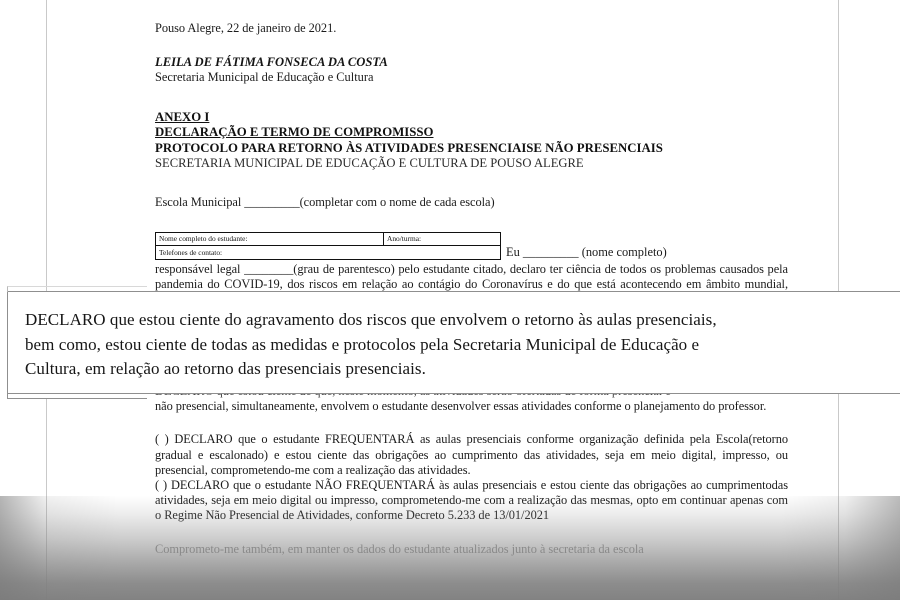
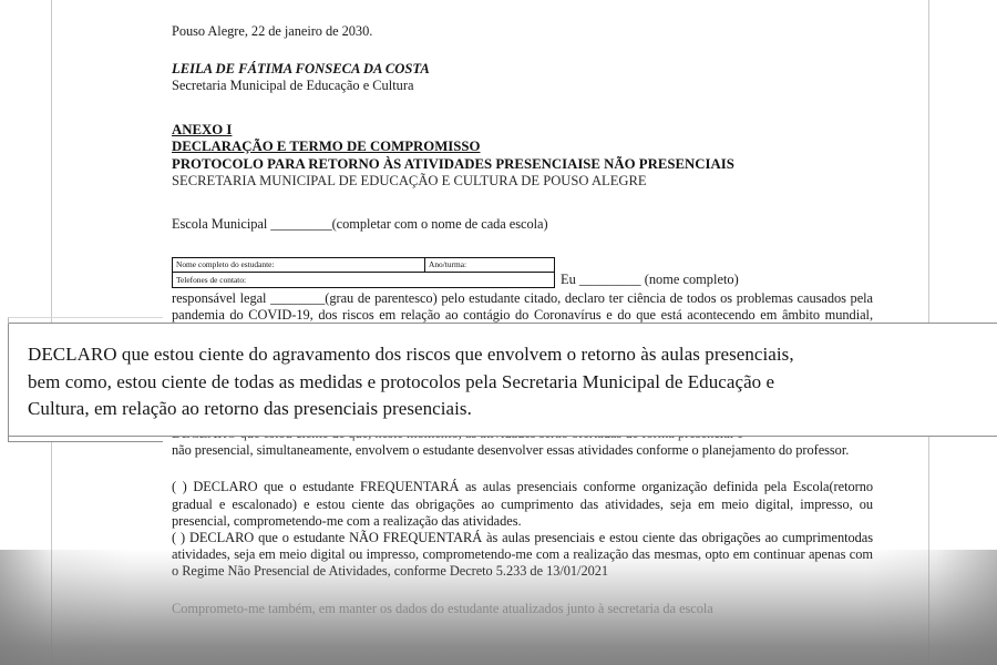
- Pouso Alegre, 22 de janeiro de 2021.
+ Pouso Alegre, 22 de janeiro de 2030.
  LEILA DE FÁTIMA FONSECA DA COSTA
  Secretaria Municipal de Educação e Cultura
  ANEXO I
  DECLARAÇÃO E TERMO DE COMPROMISSO
  PROTOCOLO PARA RETORNO ÀS ATIVIDADES PRESENCIAISE NÃO PRESENCIAIS
  SECRETARIA MUNICIPAL DE EDUCAÇÃO E CULTURA DE POUSO ALEGRE
  Escola Municipal _________(completar com o nome de cada escola)
  Nome completo do estudante:	Ano/turma:
  Telefones de contato:
  Eu _________ (nome completo)
  responsável legal ________(grau de parentesco) pelo estudante citado, declaro ter ciência de todos os problemas causados pela pandemia do COVID-19, dos riscos em relação ao contágio do Coronavírus e do que está acontecendo em âmbito mundial,
  não presencial, simultaneamente, envolvem o estudante desenvolver essas atividades conforme o planejamento do professor.
  ( ) DECLARO que o estudante FREQUENTARÁ as aulas presenciais conforme organização definida pela Escola(retorno gradual e escalonado) e estou ciente das obrigações ao cumprimento das atividades, seja em meio digital, impresso, ou presencial, comprometendo-me com a realização das atividades.
  DECLARO que estou ciente do agravamento dos riscos que envolvem o retorno às aulas presenciais,
  bem como, estou ciente de todas as medidas e protocolos pela Secretaria Municipal de Educação e
  Cultura, em relação ao retorno das presenciais presenciais.
